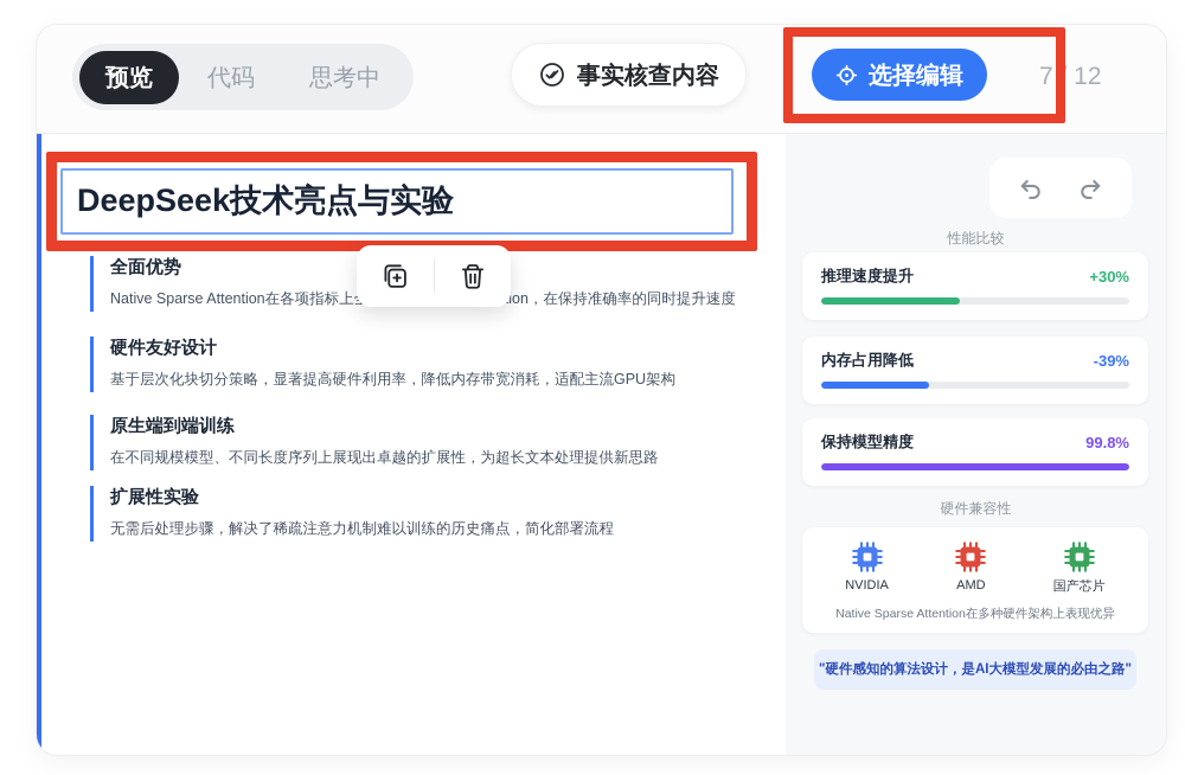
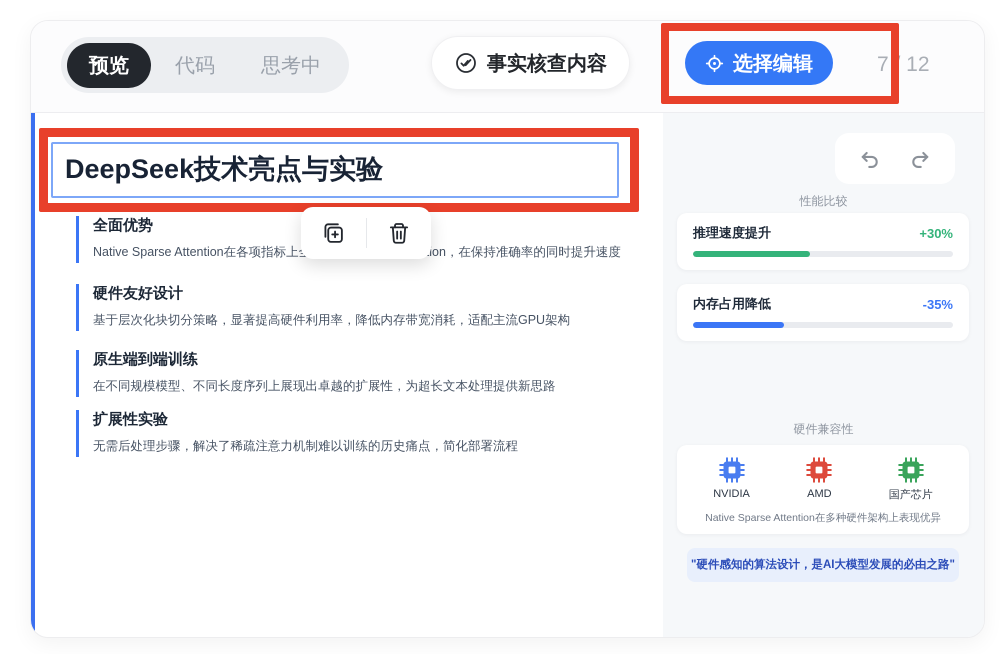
  预览
  代码
  思考中
  事实核查内容
  选择编辑
  7 / 12
  DeepSeek技术亮点与实验
  全面优势
  Native Sparse Attention在各项指标上ion，在保持准确率的同时提升速度
  硬件友好设计
  基于层次化块切分策略，显著提高硬件利用率，降低内存带宽消耗，适配主流GPU架构
  原生端到端训练
  在不同规模模型、不同长度序列上展现出卓越的扩展性，为超长文本处理提供新思路
  扩展性实验
  无需后处理步骤，解决了稀疏注意力机制难以训练的历史痛点，简化部署流程
  性能比较
  推理速度提升
  +30%
  内存占用降低
- -39%
+ -35%
- 保持模型精度
- 99.8%
  硬件兼容性
  NVIDIA
  AMD
  国产芯片
  Native Sparse Attention在多种硬件架构上表现优异
  "硬件感知的算法设计，是AI大模型发展的必由之路"
